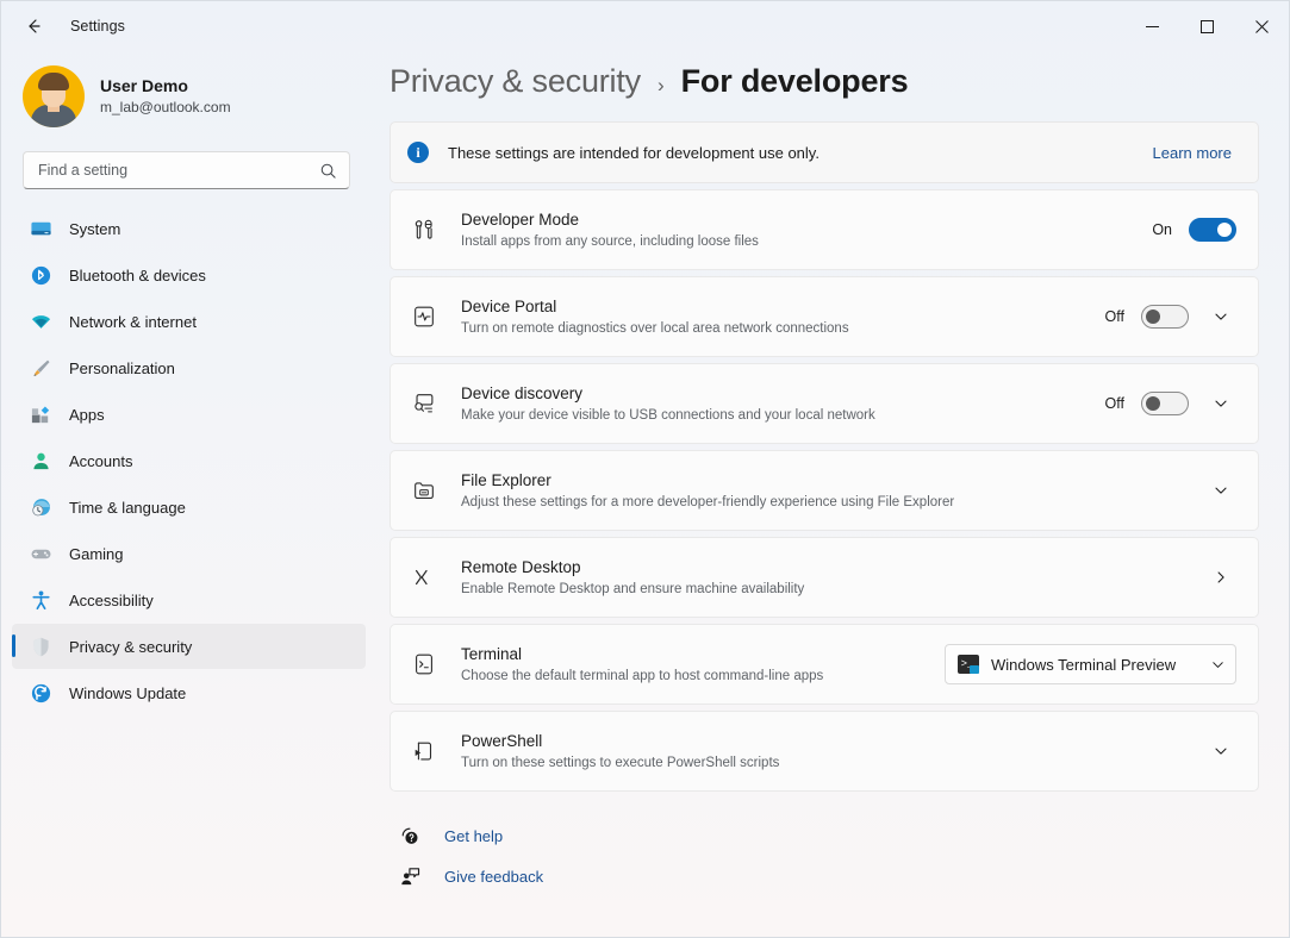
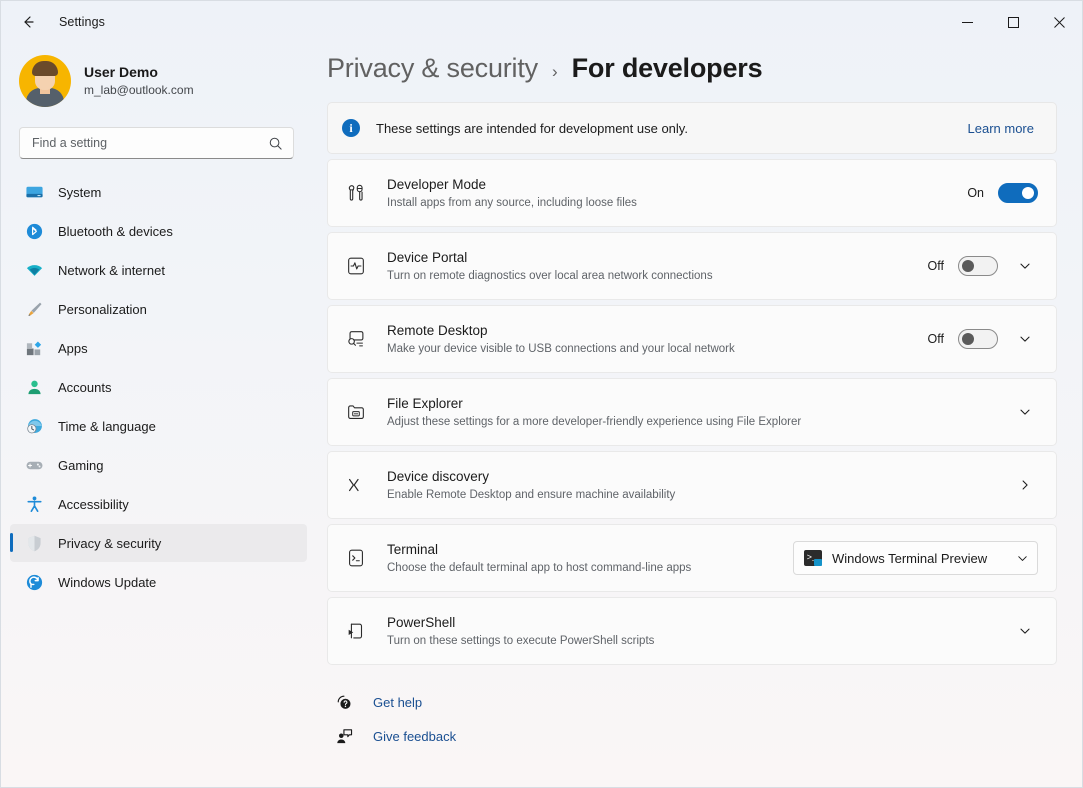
  Settings
  User Demo
  m_lab@outlook.com
  Find a setting
  System
  Bluetooth & devices
  Network & internet
  Personalization
  Apps
  Accounts
  Time & language
  Gaming
  Accessibility
  Privacy & security
  Windows Update
  Privacy & security
  ›
  For developers
  i
  These settings are intended for development use only.
  Learn more
  Developer Mode
  Install apps from any source, including loose files
  On
  Device Portal
  Turn on remote diagnostics over local area network connections
  Off
- Device discovery
+ Remote Desktop
  Make your device visible to USB connections and your local network
  Off
  File Explorer
  Adjust these settings for a more developer-friendly experience using File Explorer
- Remote Desktop
+ Device discovery
  Enable Remote Desktop and ensure machine availability
  Terminal
  Choose the default terminal app to host command-line apps
  >_
  Windows Terminal Preview
  PowerShell
  Turn on these settings to execute PowerShell scripts
  Get help
  Give feedback
